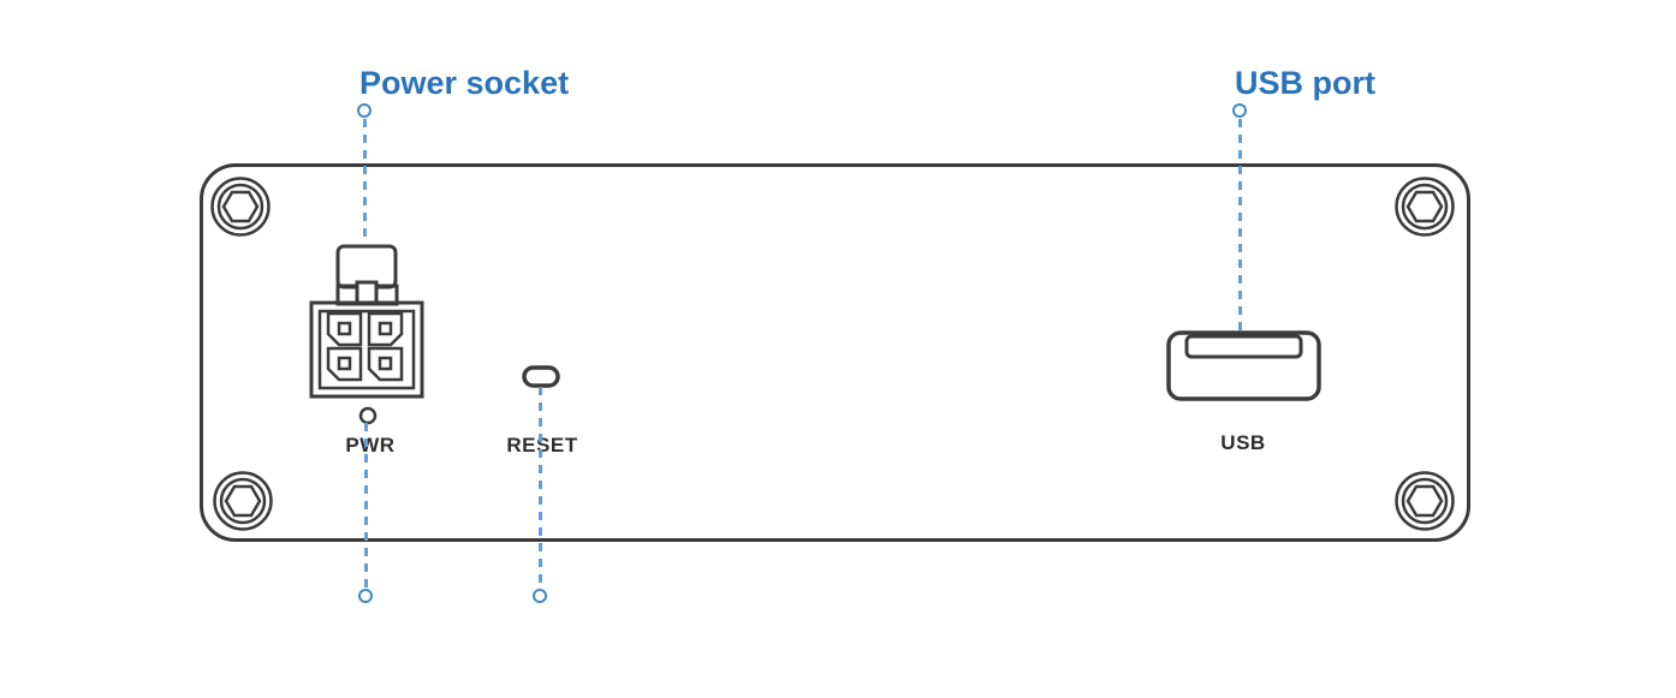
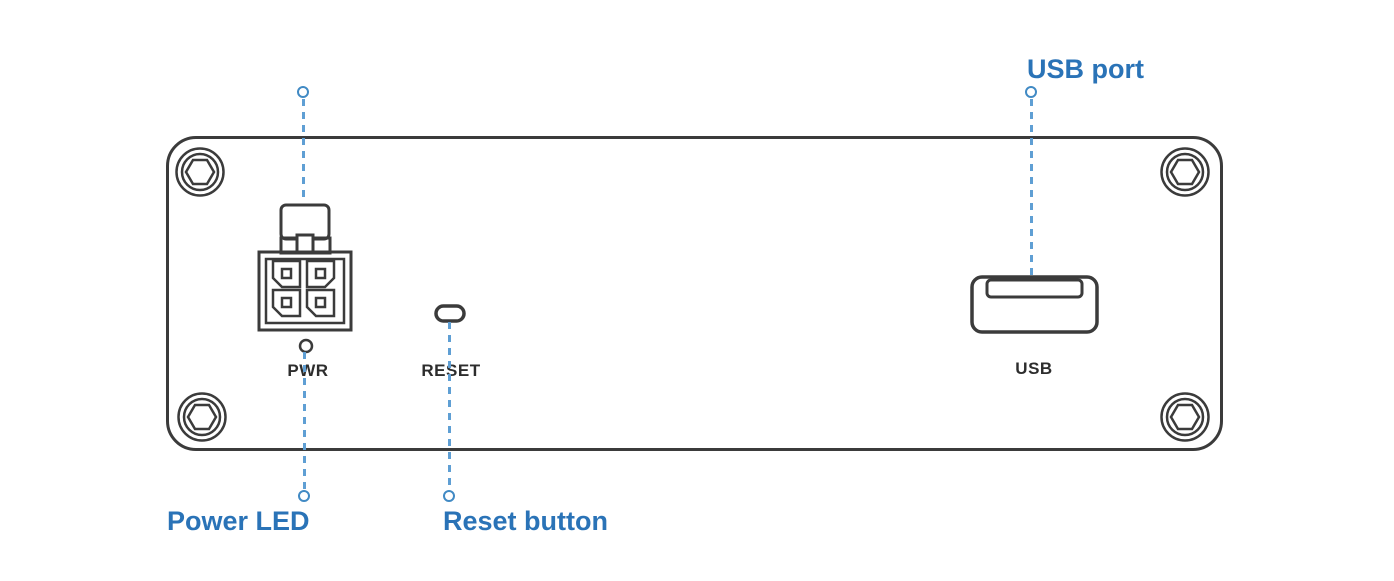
- Power socket
  USB port
+ Power LED
+ Reset button
  PWR
  RESET
  USB
